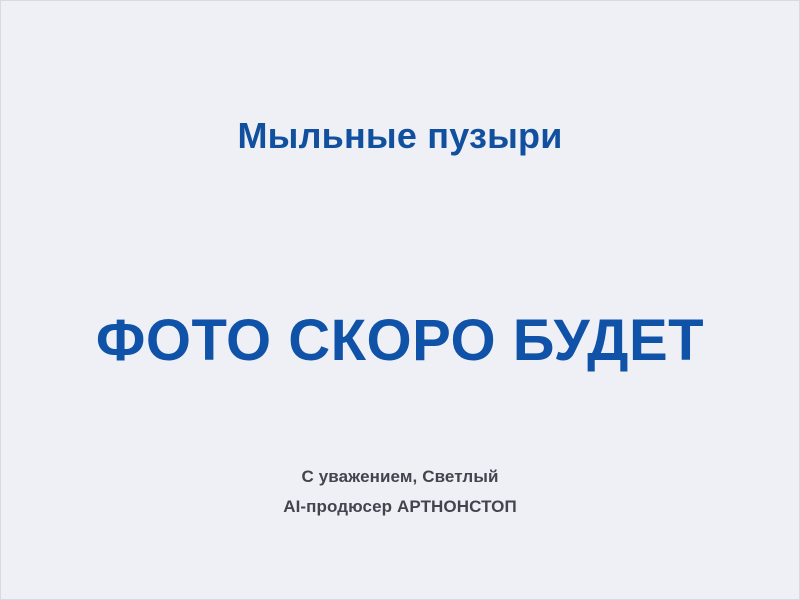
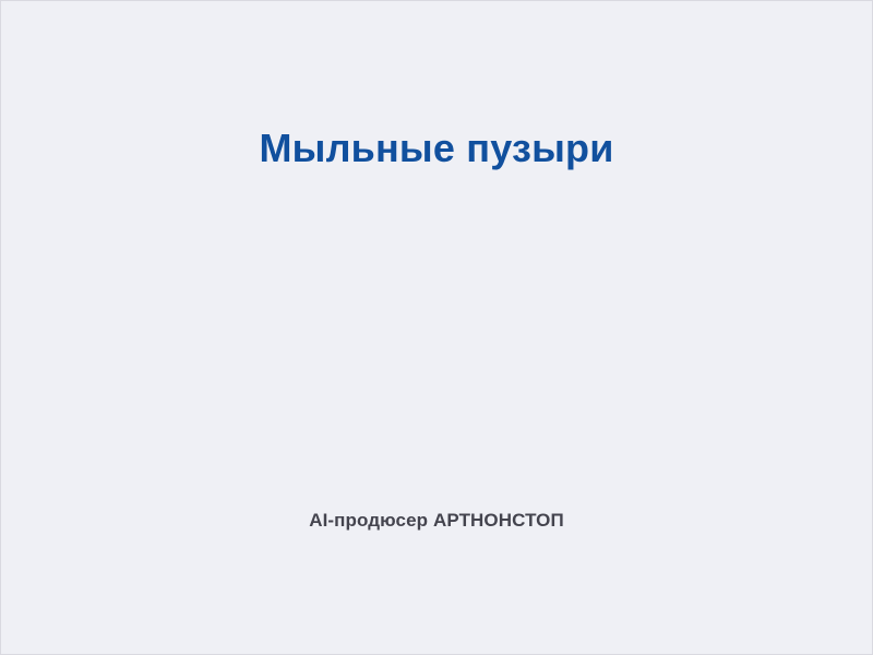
  Мыльные пузыри
- ФОТО СКОРО БУДЕТ
- С уважением, Светлый
  AI-продюсер АРТНОНСТОП
